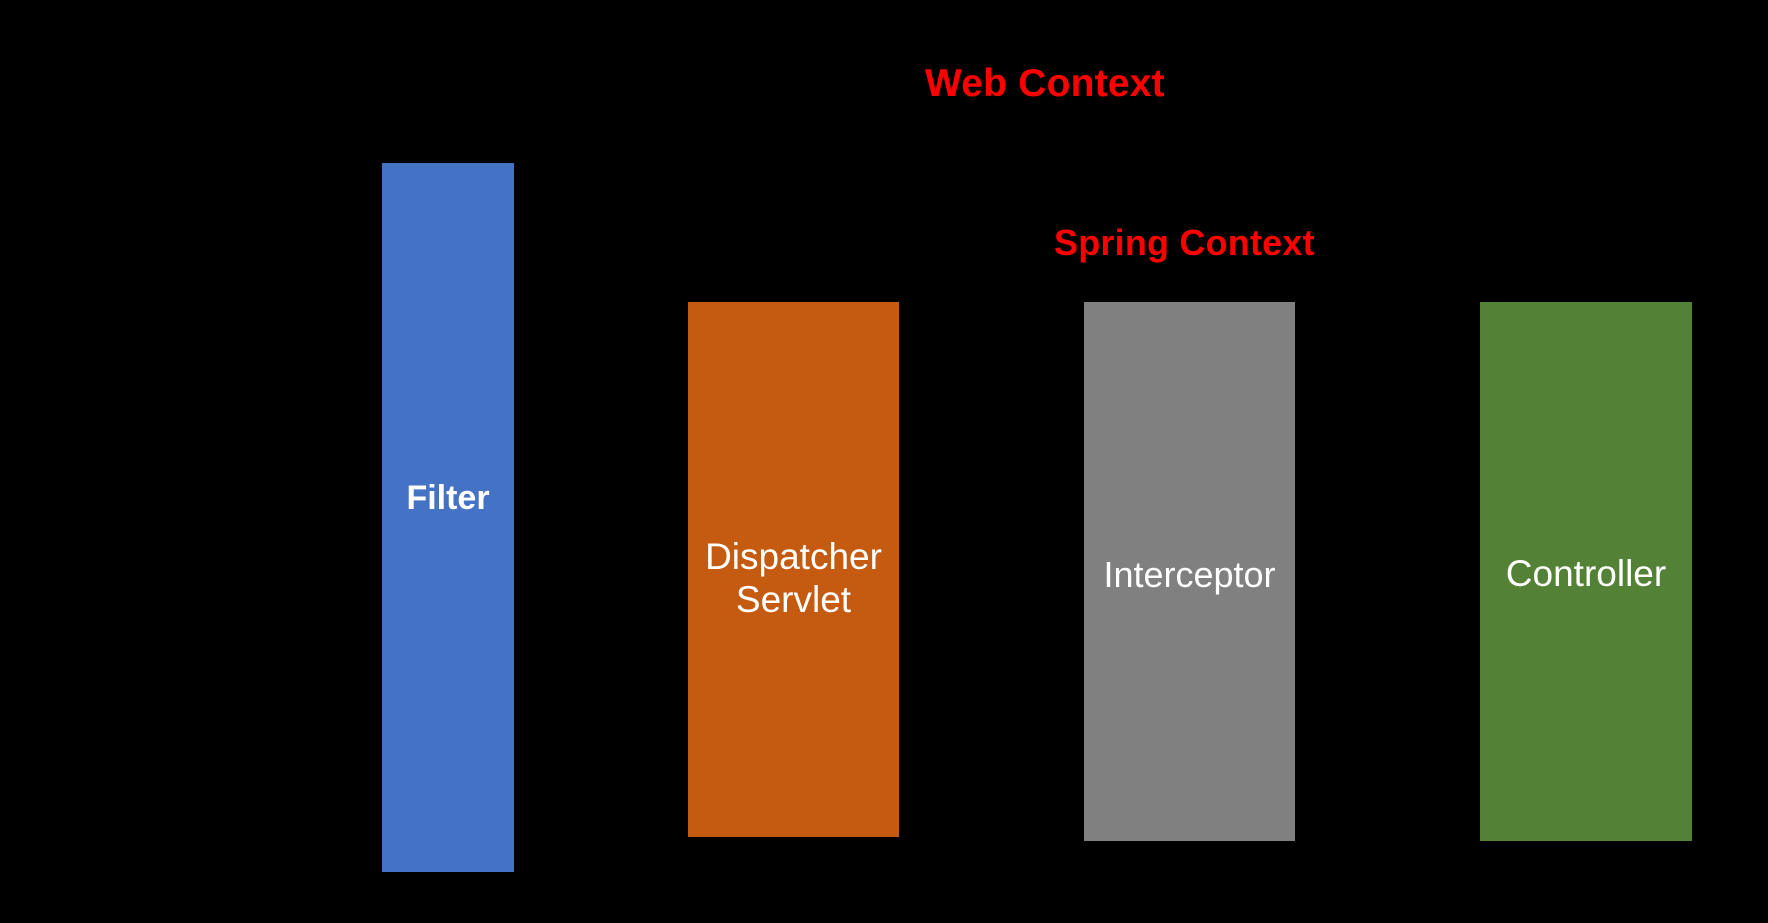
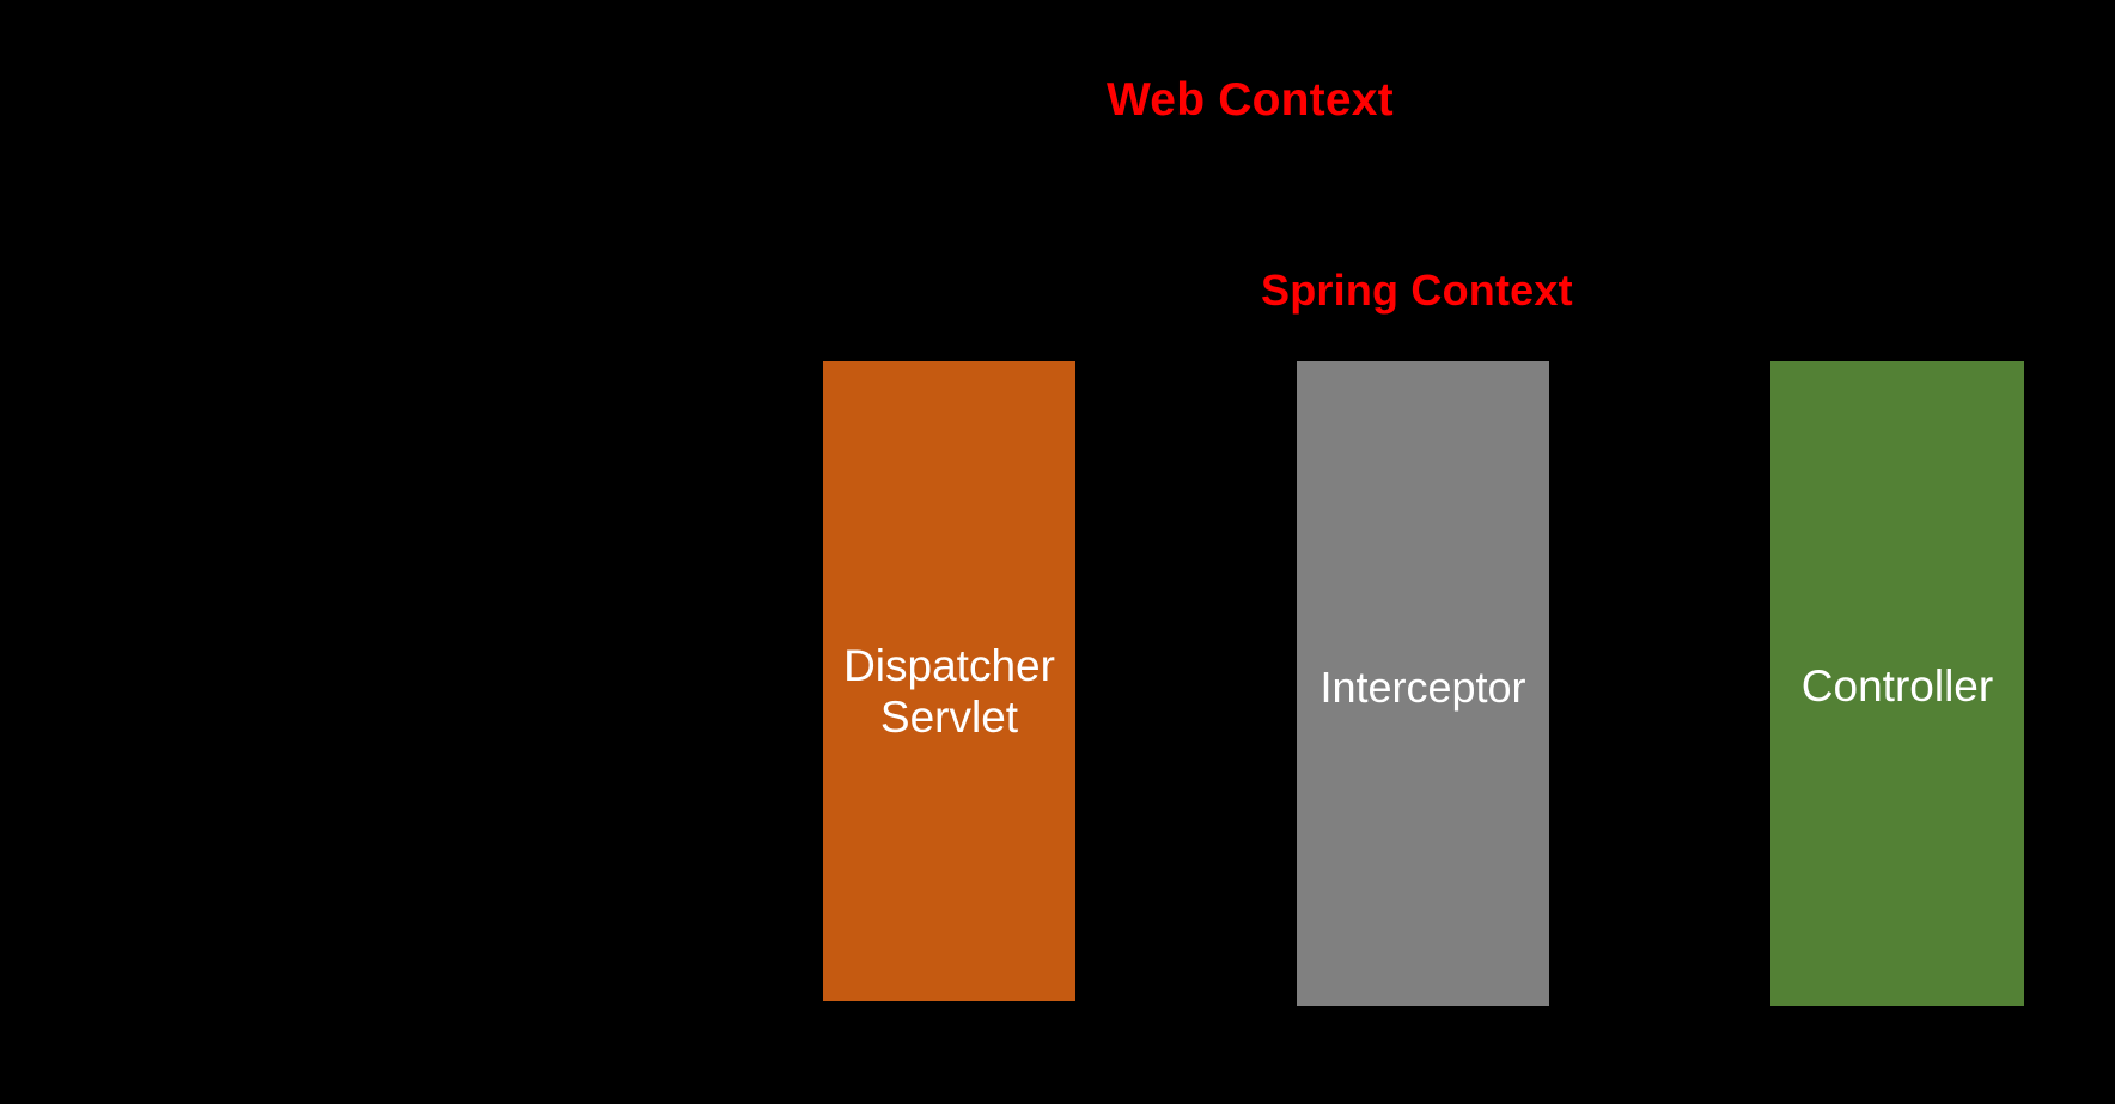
  Web Context
  Spring Context
- Filter
  Dispatcher
  Servlet
  Interceptor
  Controller
